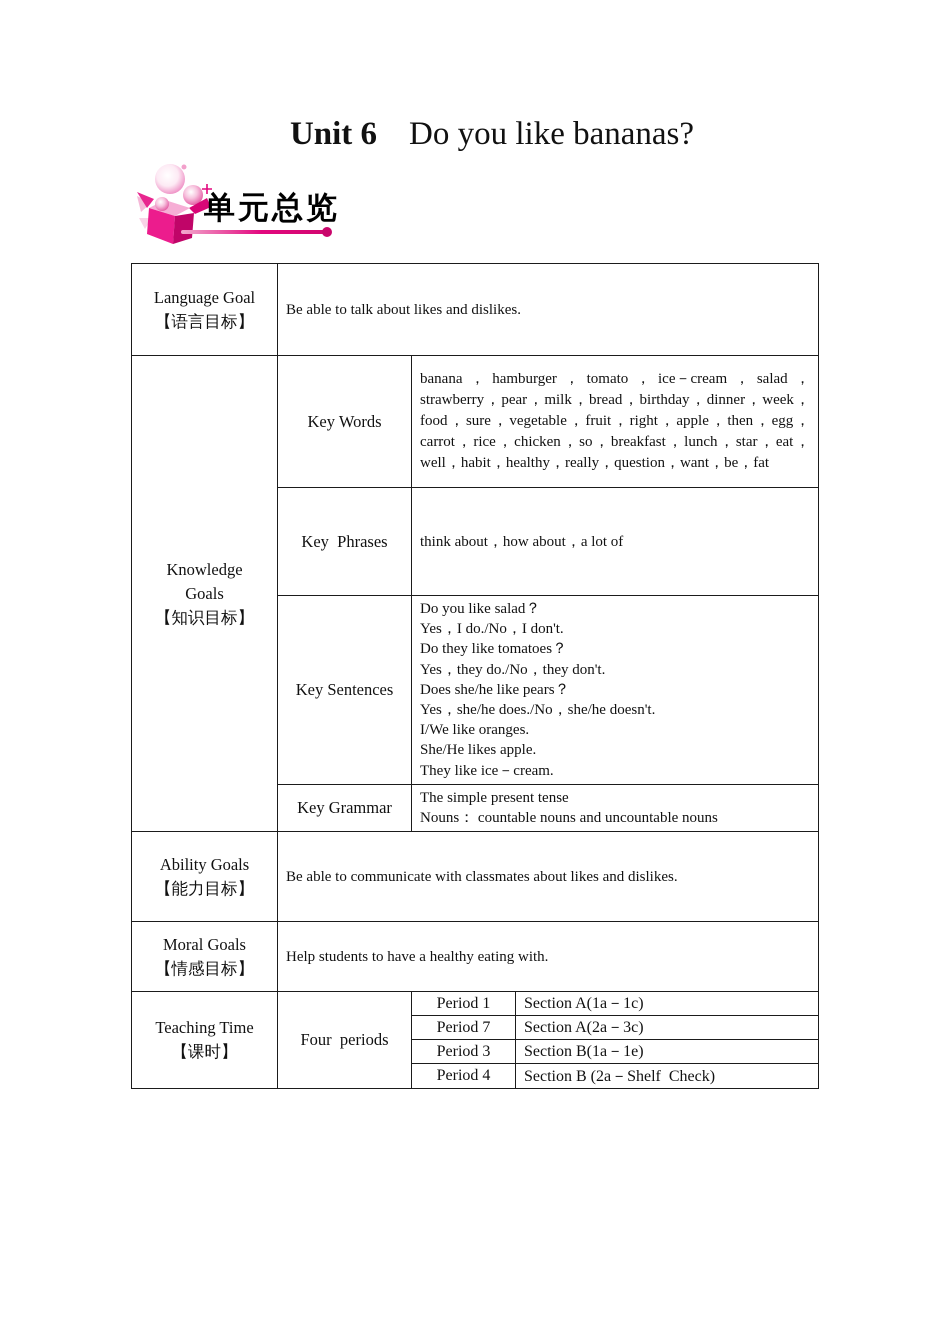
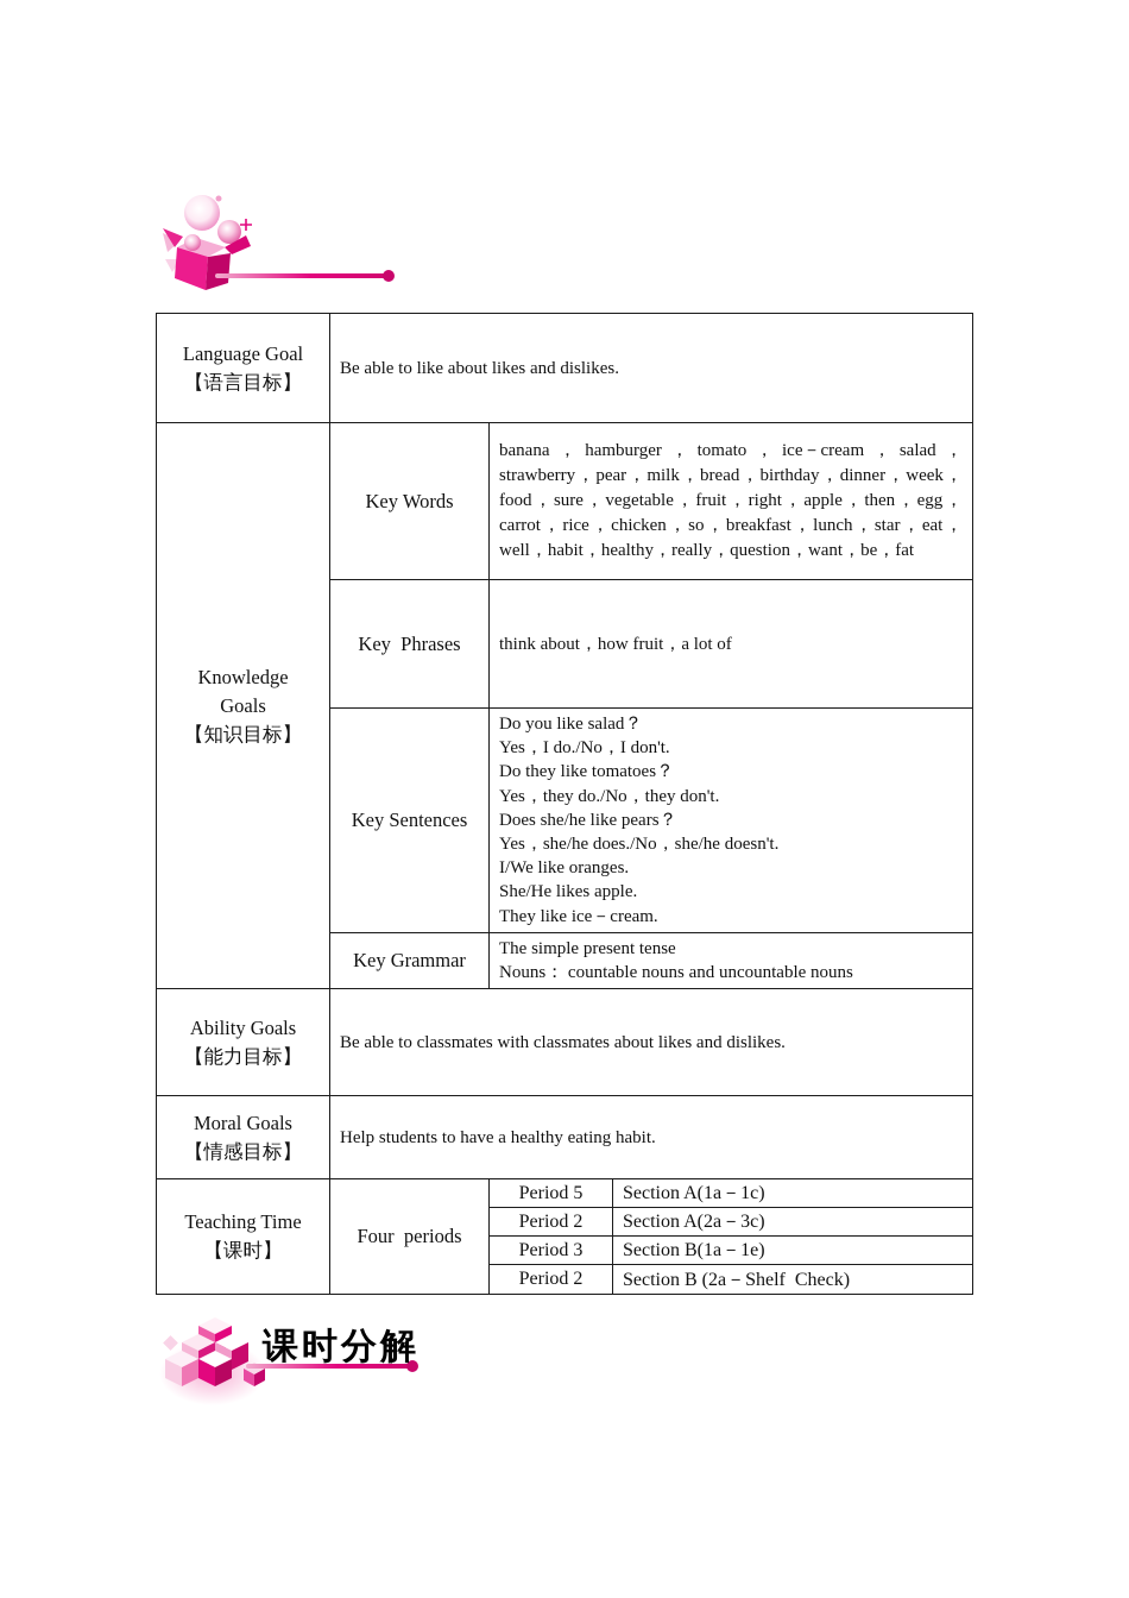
- Unit 6 Do you like bananas?
- 单元总览
- Language Goal 【语言目标】	Be able to talk about likes and dislikes.
+ Language Goal 【语言目标】	Be able to like about likes and dislikes.
  Knowledge Goals 【知识目标】	Key Words	banana，hamburger，tomato，ice－cream，salad，strawberry，pear，milk，bread，birthday，dinner，week，food，sure，vegetable，fruit，right，apple，then，egg，carrot，rice，chicken，so，breakfast，lunch，star，eat，well，habit，healthy，really，question，want，be，fat
- Key Phrases	think about，how about，a lot of
+ Key Phrases	think about，how fruit，a lot of
  Key Sentences	Do you like salad？ Yes，I do./No，I don't. Do they like tomatoes？ Yes，they do./No，they don't. Does she/he like pears？ Yes，she/he does./No，she/he doesn't. I/We like oranges. She/He likes apple. They like ice－cream.
  Key Grammar	The simple present tense Nouns： countable nouns and uncountable nouns
- Ability Goals 【能力目标】	Be able to communicate with classmates about likes and dislikes.
+ Ability Goals 【能力目标】	Be able to classmates with classmates about likes and dislikes.
- Moral Goals 【情感目标】	Help students to have a healthy eating with.
+ Moral Goals 【情感目标】	Help students to have a healthy eating habit.
- Teaching Time 【课时】	Four periods	Period 1	Section A(1a－1c)
+ Teaching Time 【课时】	Four periods	Period 5	Section A(1a－1c)
- Period 7	Section A(2a－3c)
+ Period 2	Section A(2a－3c)
  Period 3	Section B(1a－1e)
- Period 4	Section B (2a－Shelf Check)
+ Period 2	Section B (2a－Shelf Check)
+ 课时分解
